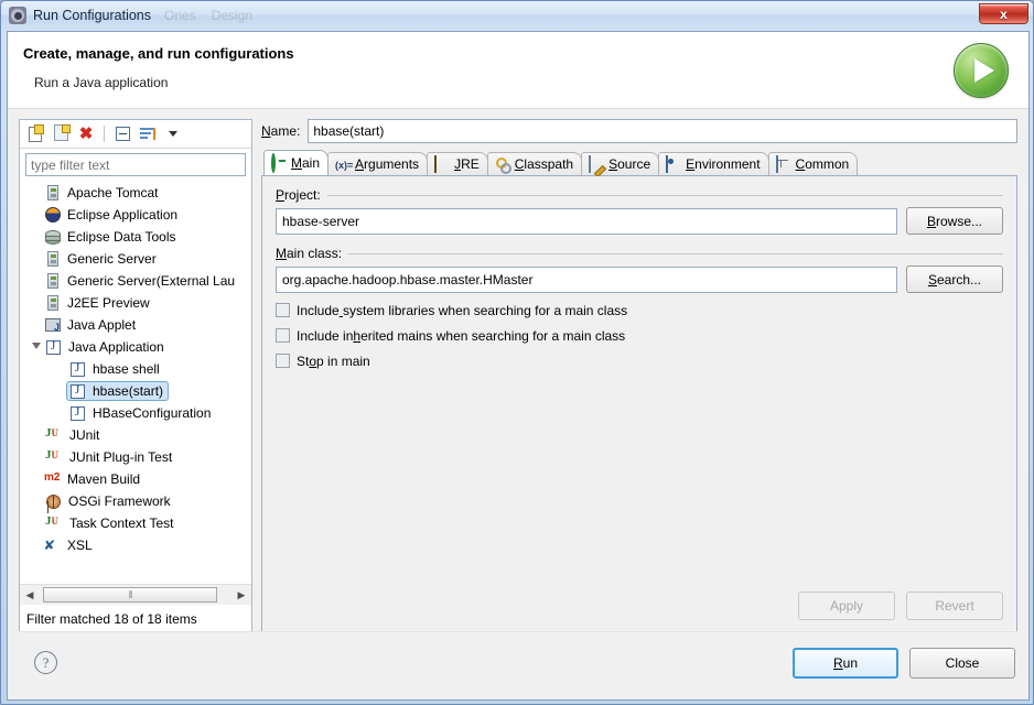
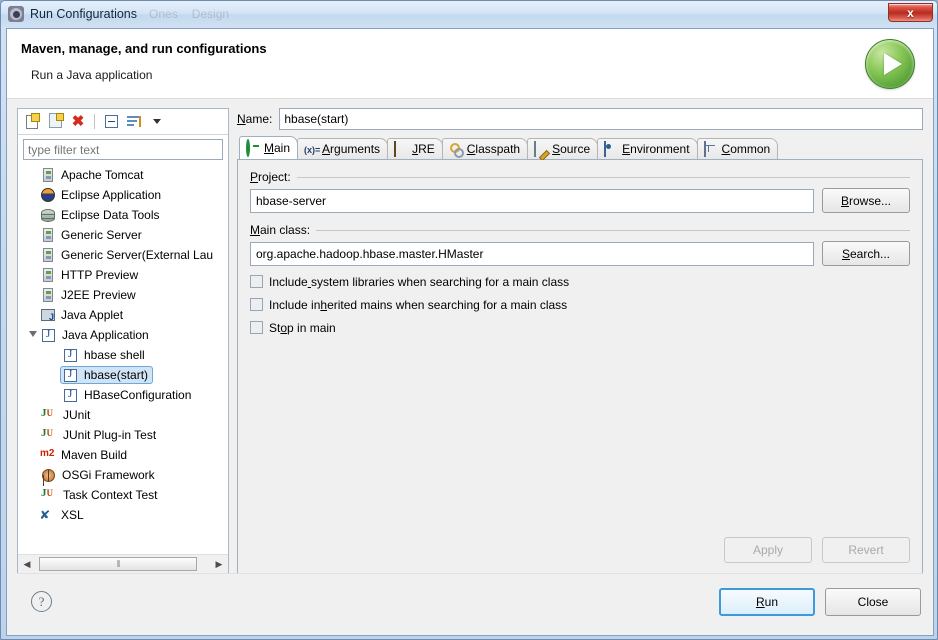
  Run Configurations
  Ones
  Design
  x
- Create, manage, and run configurations
+ Maven, manage, and run configurations
  Run a Java application
  ✖
  type filter text
  Apache Tomcat
  Eclipse Application
  Eclipse Data Tools
  Generic Server
  Generic Server(External Lau
+ HTTP Preview
  J2EE Preview
  Java Applet
  Java Application
  hbase shell
  hbase(start)
  HBaseConfiguration
  JU
  JUnit
  JU
  JUnit Plug-in Test
  m2
  Maven Build
  OSGi Framework
  JU
  Task Context Test
  ✘
  XSL
  ◀
  ▶
- Filter matched 18 of 18 items
  Name:
  hbase(start)
  Main
  (x)=
  Arguments
  JRE
  Classpath
  Source
  Environment
  Common
  Project:
  hbase-server
  Browse...
  Main class:
  org.apache.hadoop.hbase.master.HMaster
  Search...
  Include system libraries when searching for a main class
  Include inherited mains when searching for a main class
  Stop in main
  Apply
  Revert
  ?
  Run
  Close
